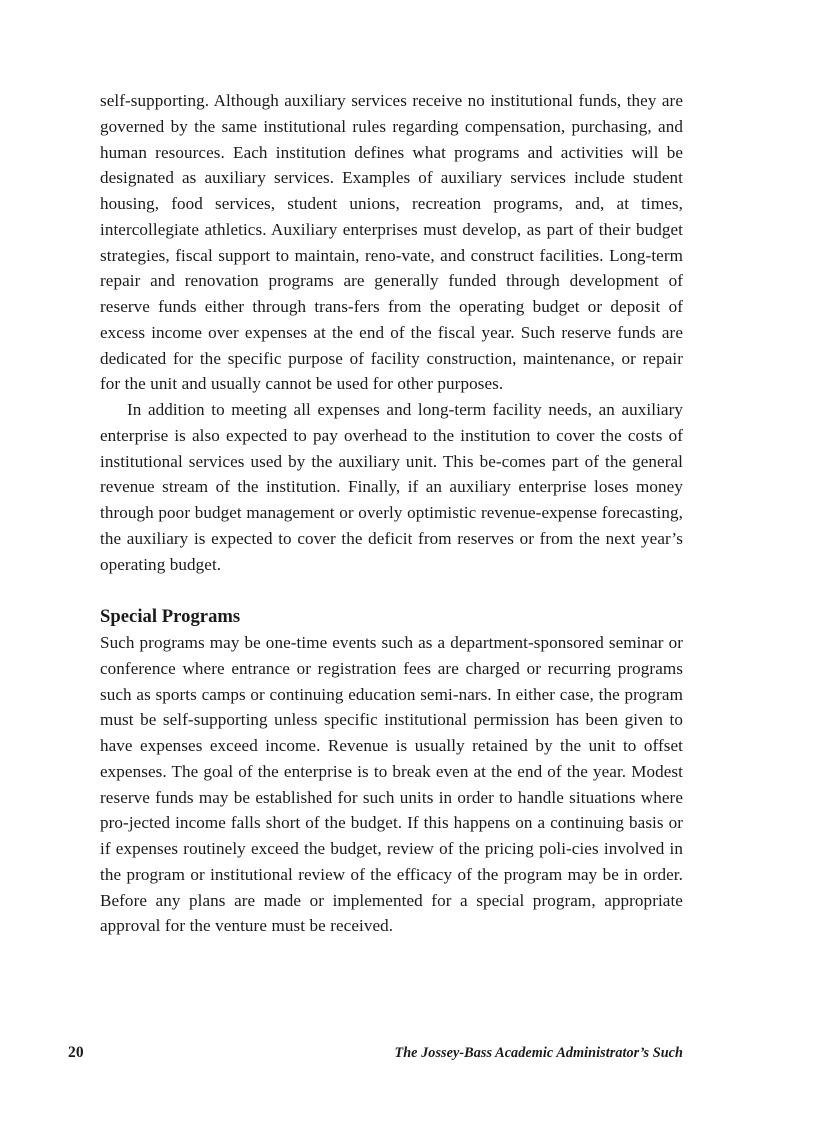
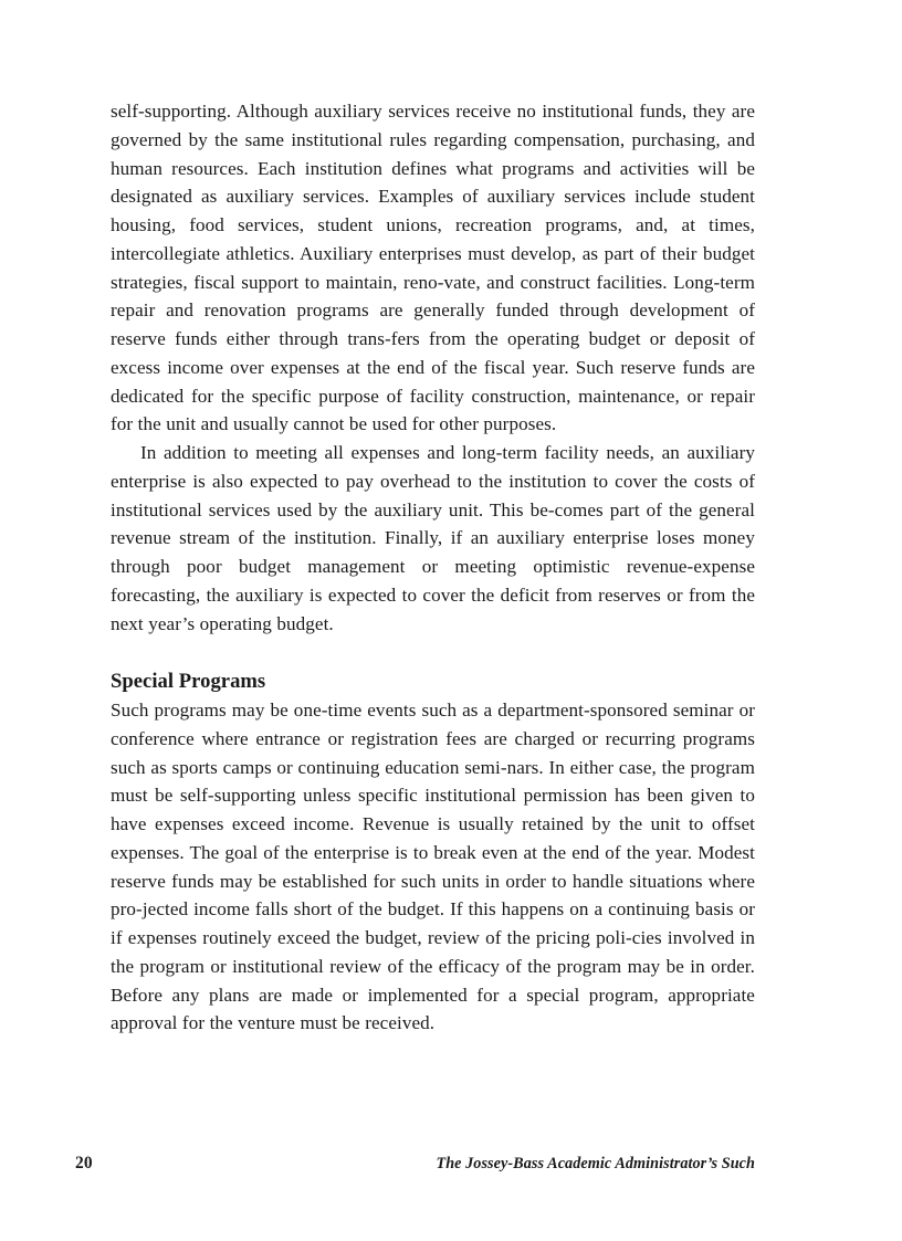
  self-supporting. Although auxiliary services receive no institutional funds, they are governed by the same institutional rules regarding compensation, purchasing, and human resources. Each institution defines what programs and activities will be designated as auxiliary services. Examples of auxiliary services include student housing, food services, student unions, recreation programs, and, at times, intercollegiate athletics. Auxiliary enterprises must develop, as part of their budget strategies, fiscal support to maintain, reno-vate, and construct facilities. Long-term repair and renovation programs are generally funded through development of reserve funds either through trans-fers from the operating budget or deposit of excess income over expenses at the end of the fiscal year. Such reserve funds are dedicated for the specific purpose of facility construction, maintenance, or repair for the unit and usually cannot be used for other purposes.
- In addition to meeting all expenses and long-term facility needs, an auxiliary enterprise is also expected to pay overhead to the institution to cover the costs of institutional services used by the auxiliary unit. This be-comes part of the general revenue stream of the institution. Finally, if an auxiliary enterprise loses money through poor budget management or overly optimistic revenue-expense forecasting, the auxiliary is expected to cover the deficit from reserves or from the next year’s operating budget.
+ In addition to meeting all expenses and long-term facility needs, an auxiliary enterprise is also expected to pay overhead to the institution to cover the costs of institutional services used by the auxiliary unit. This be-comes part of the general revenue stream of the institution. Finally, if an auxiliary enterprise loses money through poor budget management or meeting optimistic revenue-expense forecasting, the auxiliary is expected to cover the deficit from reserves or from the next year’s operating budget.
  Special Programs
  Such programs may be one-time events such as a department-sponsored seminar or conference where entrance or registration fees are charged or recurring programs such as sports camps or continuing education semi-nars. In either case, the program must be self-supporting unless specific institutional permission has been given to have expenses exceed income. Revenue is usually retained by the unit to offset expenses. The goal of the enterprise is to break even at the end of the year. Modest reserve funds may be established for such units in order to handle situations where pro-jected income falls short of the budget. If this happens on a continuing basis or if expenses routinely exceed the budget, review of the pricing poli-cies involved in the program or institutional review of the efficacy of the program may be in order. Before any plans are made or implemented for a special program, appropriate approval for the venture must be received.
  20
  The Jossey-Bass Academic Administrator’s Such
